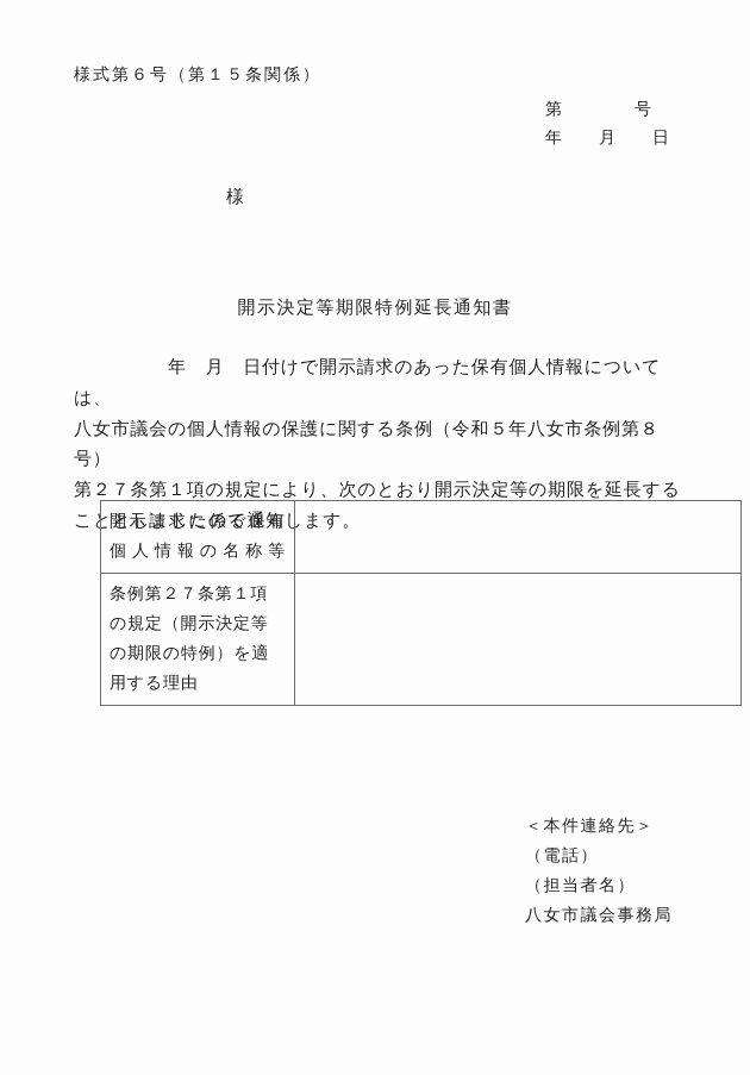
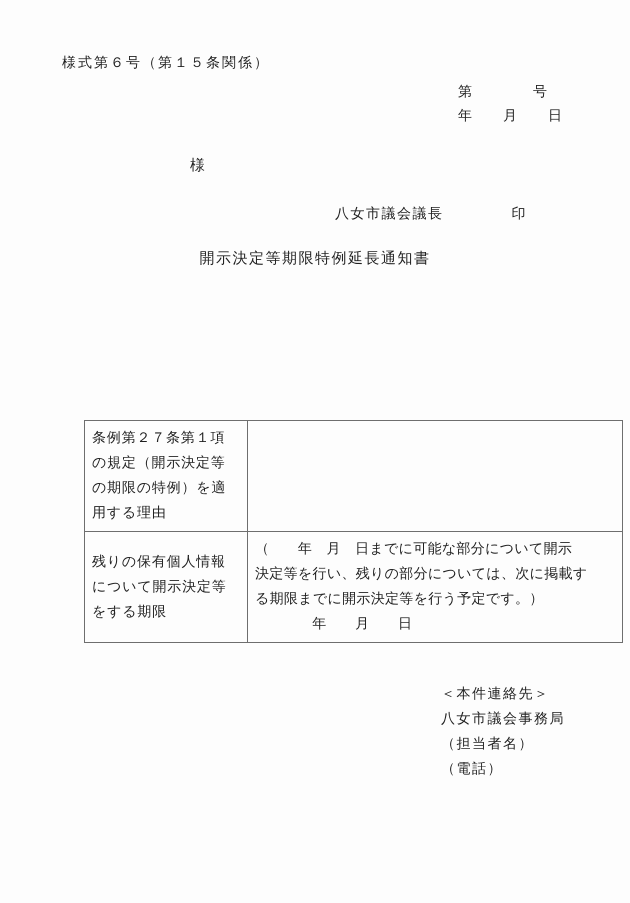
  様式第６号（第１５条関係）
  第 号
  年 月 日
  様
+ 八女市議会議長 印
  開示決定等期限特例延長通知書
- 年 月 日付けで開示請求のあった保有個人情報については、
- 八女市議会の個人情報の保護に関する条例（令和５年八女市条例第８号）
- 第２７条第１項の規定により、次のとおり開示決定等の期限を延長する
- こととしましたので通知します。
- 開示請求に係る保有 個人情報の名称等
  条例第２７条第１項 の規定（開示決定等 の期限の特例）を適 用する理由
+ 残りの保有個人情報 について開示決定等 をする期限	（ 年 月 日までに可能な部分について開示 決定等を行い、残りの部分については、次に掲載す る期限までに開示決定等を行う予定です。） 年 月 日
  ＜本件連絡先＞
- （電話）
+ 八女市議会事務局
  （担当者名）
- 八女市議会事務局
+ （電話）
